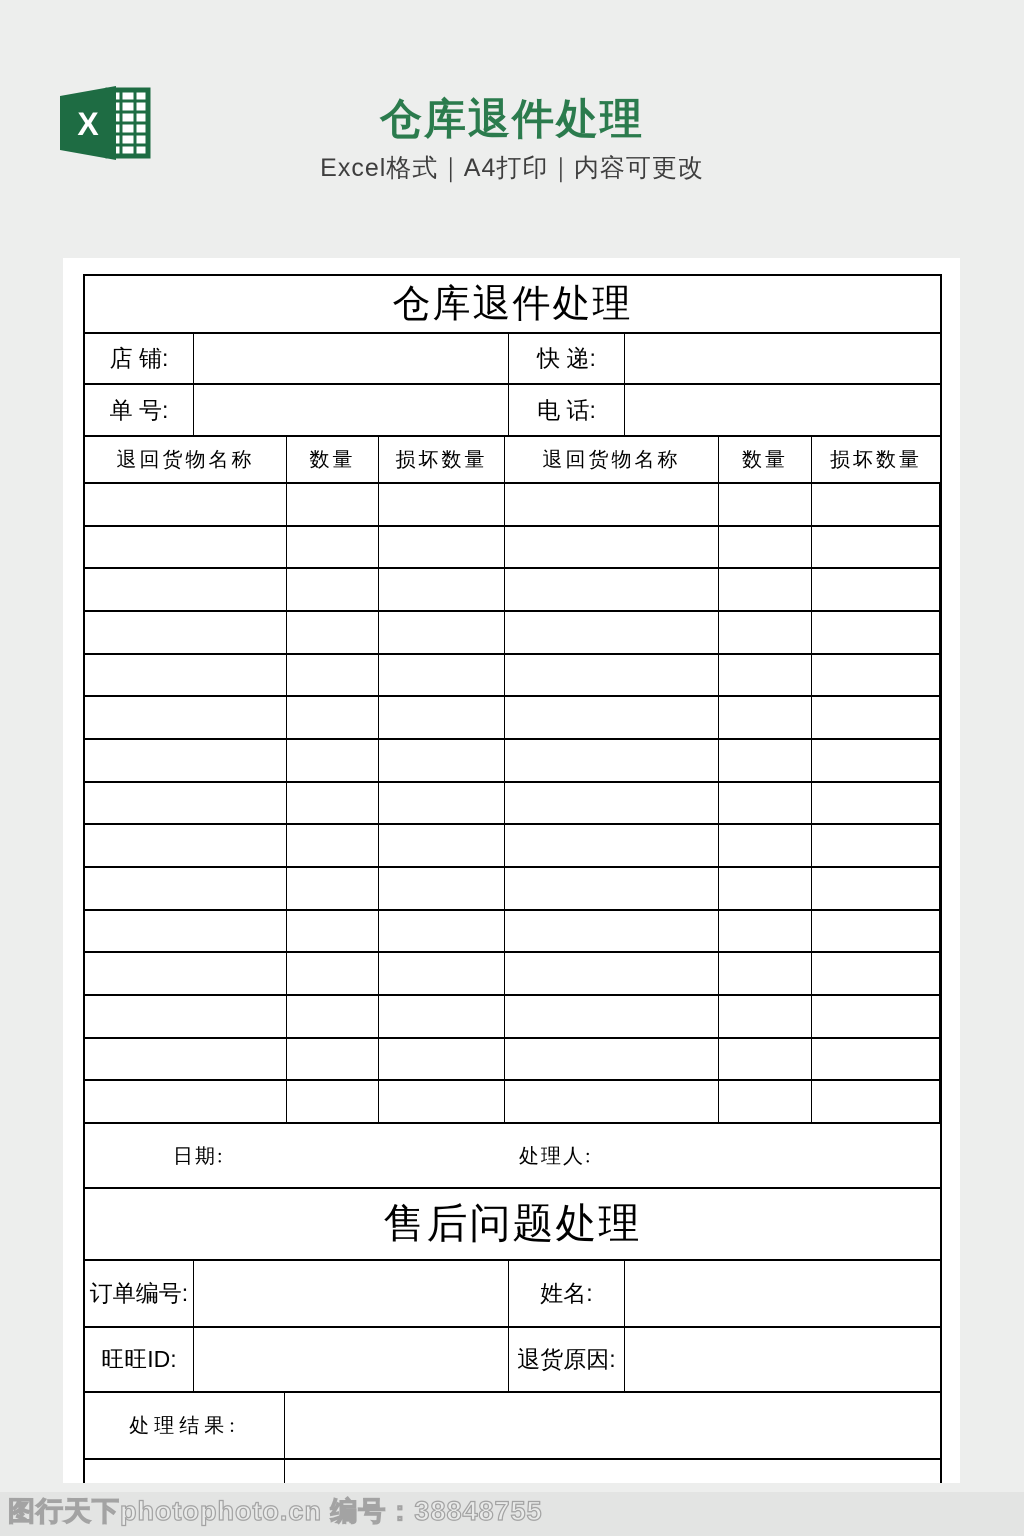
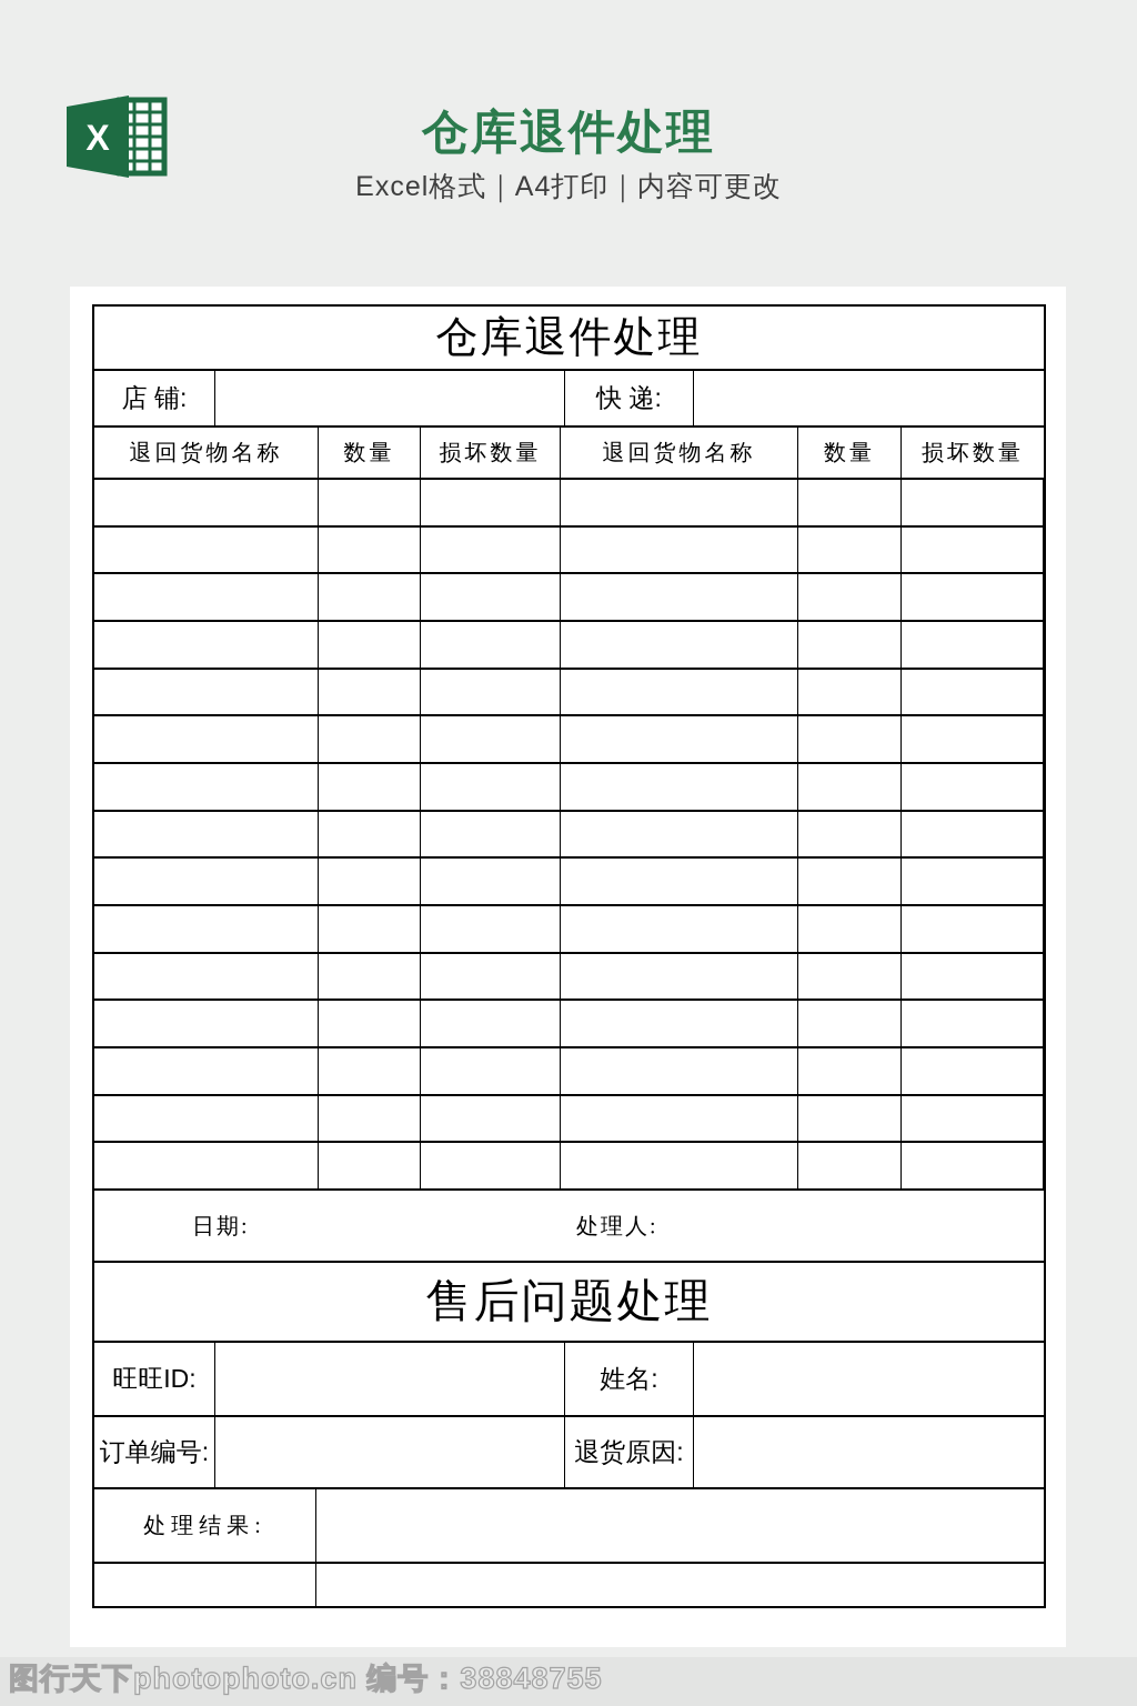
  X
  仓库退件处理
  Excel格式｜A4打印｜内容可更改
  仓库退件处理
  店 铺:
  快 递:
- 单 号:
- 电 话:
  退回货物名称
  数量
  损坏数量
  退回货物名称
  数量
  损坏数量
  日期:
  处理人:
  售后问题处理
- 订单编号:
+ 旺旺ID:
  姓名:
- 旺旺ID:
+ 订单编号:
  退货原因:
  处理结果:
  图行天下photophoto.cn 编号：38848755
